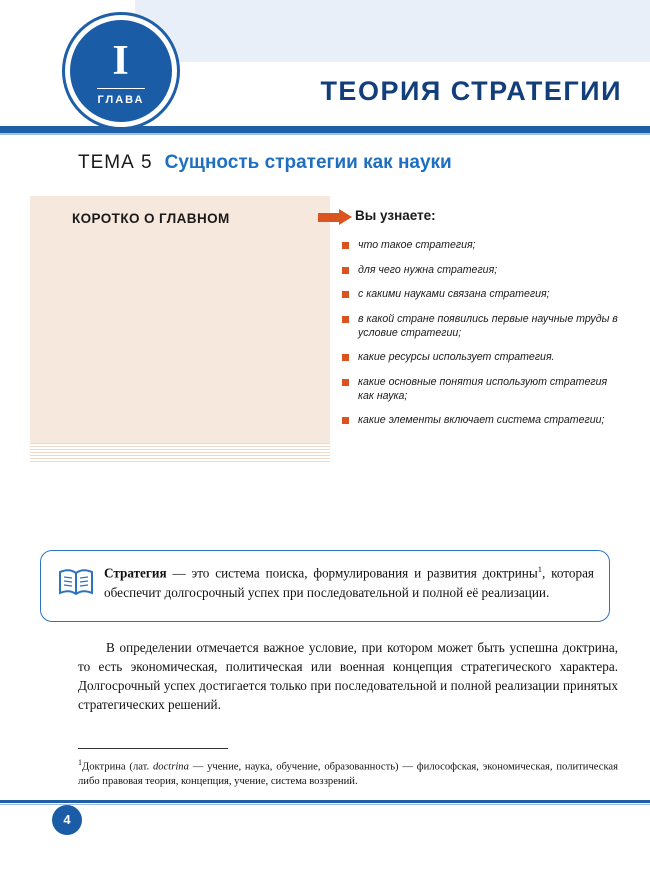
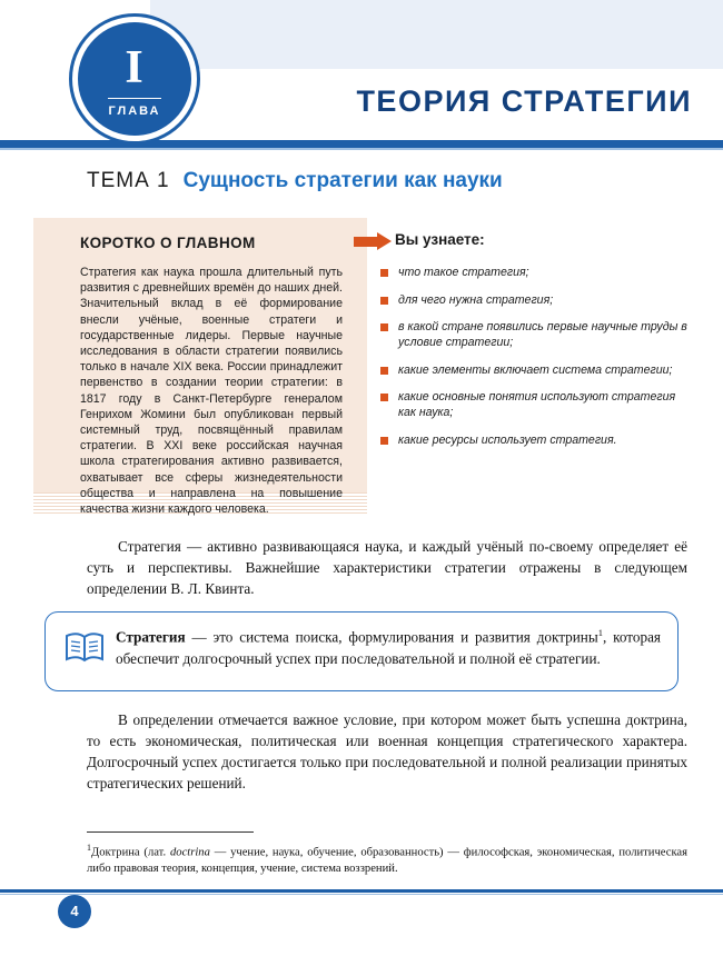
  ТЕОРИЯ СТРАТЕГИИ
  I
  ГЛАВА
- ТЕМА 5 Сущность стратегии как науки
+ ТЕМА 1 Сущность стратегии как науки
  КОРОТКО О ГЛАВНОМ
+ Стратегия как наука прошла длительный путь развития с древнейших времён до наших дней. Значительный вклад в её формирование внесли учёные, военные стратеги и государственные лидеры. Первые научные исследования в области стратегии появились только в начале XIX века. России принадлежит первенство в создании теории стратегии: в 1817 году в Санкт-Петербурге генералом Генрихом Жомини был опубликован первый системный труд, посвящённый правилам стратегии. В XXI веке российская научная школа стратегирования активно развивается, охватывает все сферы жизнедеятельности общества и направлена на повышение качества жизни каждого человека.
  Вы узнаете:
  что такое стратегия;
  для чего нужна стратегия;
- с какими науками связана стратегия;
  в какой стране появились первые научные труды в условие стратегии;
- какие ресурсы использует стратегия.
+ какие элементы включает система стратегии;
  какие основные понятия используют стратегия как наука;
- какие элементы включает система стратегии;
+ какие ресурсы использует стратегия.
+ Стратегия — активно развивающаяся наука, и каждый учёный по-своему определяет её суть и перспективы. Важнейшие характеристики стратегии отражены в следующем определении В. Л. Квинта.
- Стратегия — это система поиска, формулирования и развития доктрины1, которая обеспечит долгосрочный успех при последовательной и полной её реализации.
+ Стратегия — это система поиска, формулирования и развития доктрины1, которая обеспечит долгосрочный успех при последовательной и полной её стратегии.
  В определении отмечается важное условие, при котором может быть успешна доктрина, то есть экономическая, политическая или военная концепция стратегического характера. Долгосрочный успех достигается только при последовательной и полной реализации принятых стратегических решений.
  1Доктрина (лат. doctrina — учение, наука, обучение, образованность) — философская, экономическая, политическая либо правовая теория, концепция, учение, система воззрений.
  4
